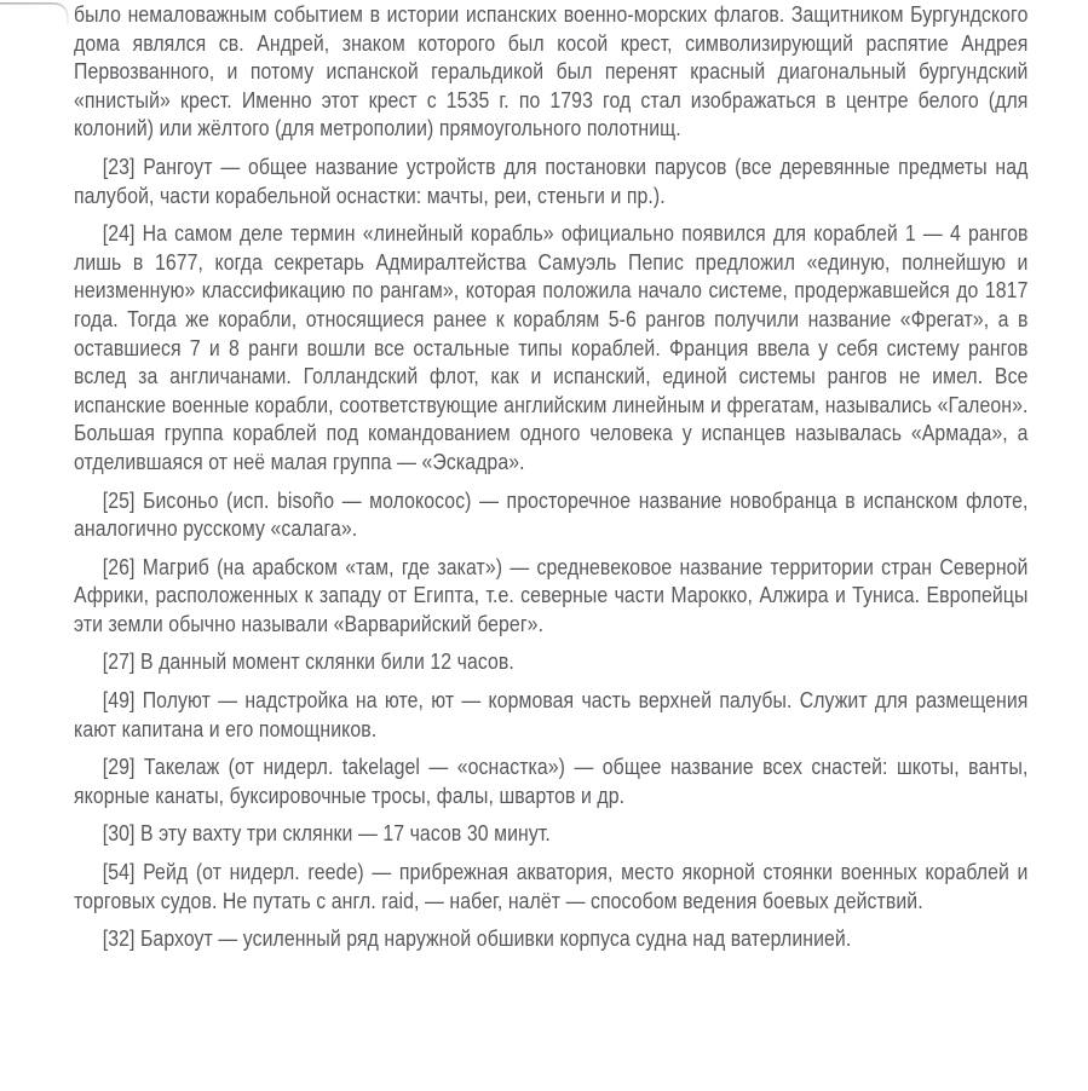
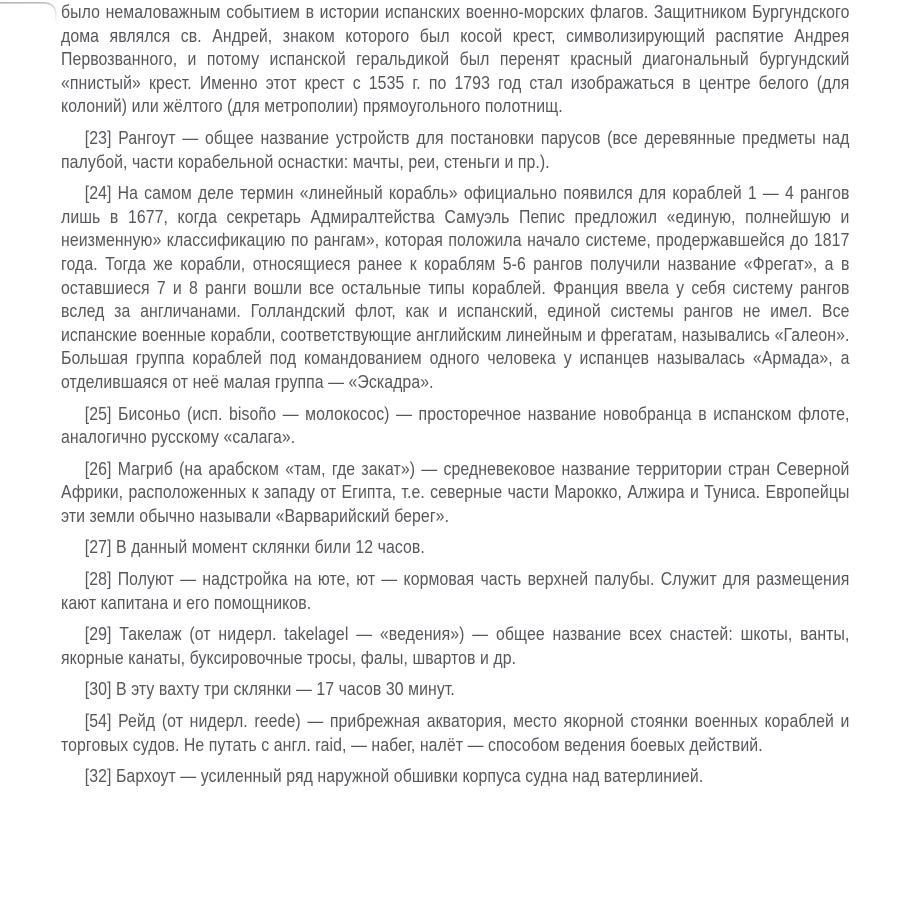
  было немаловажным событием в истории испанских военно-морских флагов. Защитником Бургундского дома являлся св. Андрей, знаком которого был косой крест, символизирующий распятие Андрея Первозванного, и потому испанской геральдикой был перенят красный диагональный бургундский «пнистый» крест. Именно этот крест с 1535 г. по 1793 год стал изображаться в центре белого (для колоний) или жёлтого (для метрополии) прямоугольного полотнищ.
  [23] Рангоут — общее название устройств для постановки парусов (все деревянные предметы над палубой, части корабельной оснастки: мачты, реи, стеньги и пр.).
  [24] На самом деле термин «линейный корабль» официально появился для кораблей 1 — 4 рангов лишь в 1677, когда секретарь Адмиралтейства Самуэль Пепис предложил «единую, полнейшую и неизменную» классификацию по рангам», которая положила начало системе, продержавшейся до 1817 года. Тогда же корабли, относящиеся ранее к кораблям 5-6 рангов получили название «Фрегат», а в оставшиеся 7 и 8 ранги вошли все остальные типы кораблей. Франция ввела у себя систему рангов вслед за англичанами. Голландский флот, как и испанский, единой системы рангов не имел. Все испанские военные корабли, соответствующие английским линейным и фрегатам, назывались «Галеон». Большая группа кораблей под командованием одного человека у испанцев называлась «Армада», а отделившаяся от неё малая группа — «Эскадра».
  [25] Бисоньо (исп. bisoño — молокосос) — просторечное название новобранца в испанском флоте, аналогично русскому «салага».
  [26] Магриб (на арабском «там, где закат») — средневековое название территории стран Северной Африки, расположенных к западу от Египта, т.е. северные части Марокко, Алжира и Туниса. Европейцы эти земли обычно называли «Варварийский берег».
  [27] В данный момент склянки били 12 часов.
- [49] Полуют — надстройка на юте, ют — кормовая часть верхней палубы. Служит для размещения кают капитана и его помощников.
+ [28] Полуют — надстройка на юте, ют — кормовая часть верхней палубы. Служит для размещения кают капитана и его помощников.
- [29] Такелаж (от нидерл. takelagel — «оснастка») — общее название всех снастей: шкоты, ванты, якорные канаты, буксировочные тросы, фалы, швартов и др.
+ [29] Такелаж (от нидерл. takelagel — «ведения») — общее название всех снастей: шкоты, ванты, якорные канаты, буксировочные тросы, фалы, швартов и др.
  [30] В эту вахту три склянки — 17 часов 30 минут.
  [54] Рейд (от нидерл. reede) — прибрежная акватория, место якорной стоянки военных кораблей и торговых судов. Не путать с англ. raid, — набег, налёт — способом ведения боевых действий.
  [32] Бархоут — усиленный ряд наружной обшивки корпуса судна над ватерлинией.
